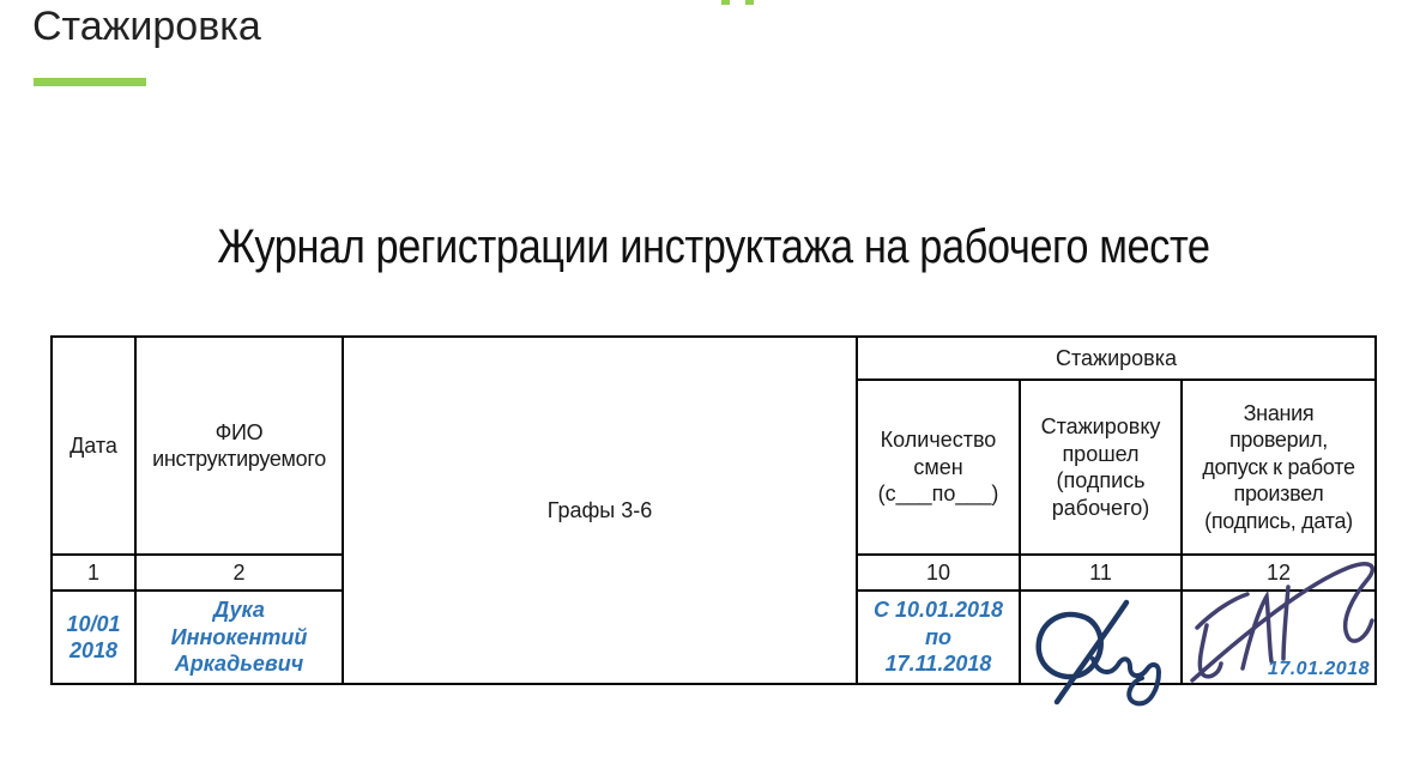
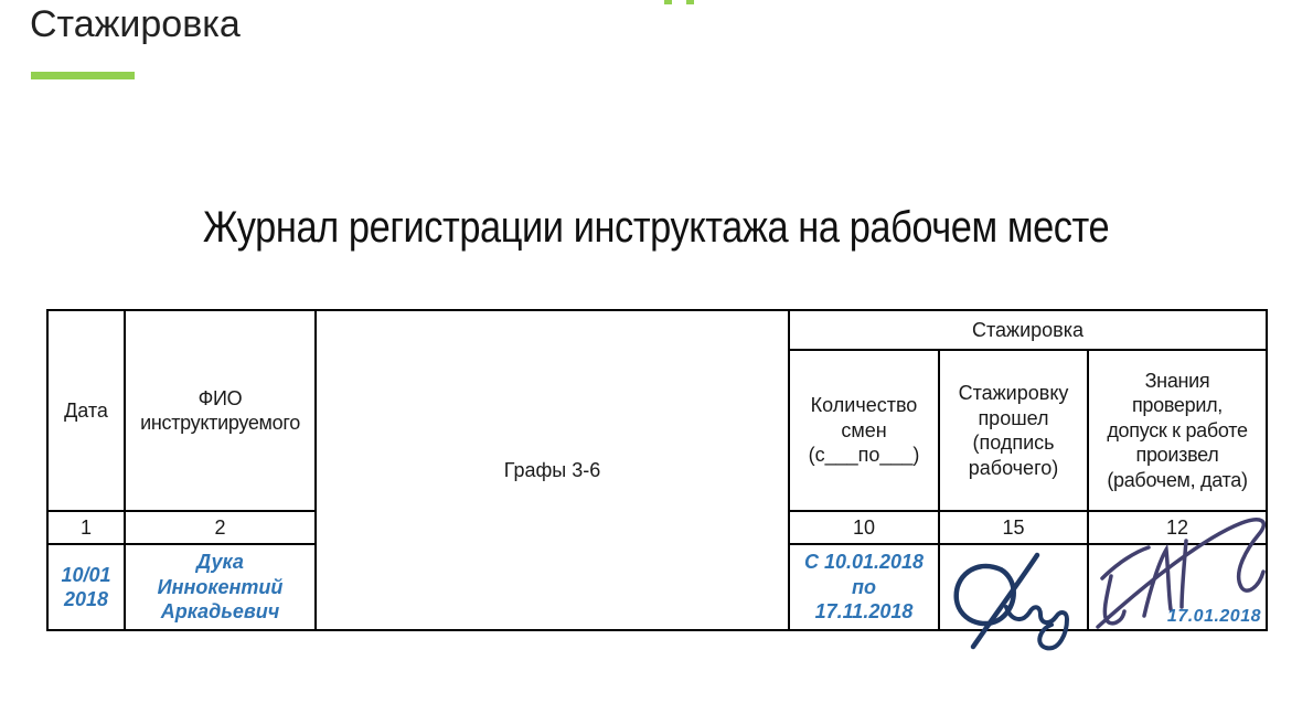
  Стажировка
- Журнал регистрации инструктажа на рабочего месте
+ Журнал регистрации инструктажа на рабочем месте
  Дата	ФИО инструктируемого	Графы 3-6	Стажировка
- Количество смен (с___по___)	Стажировку прошел (подпись рабочего)	Знания проверил, допуск к работе произвел (подпись, дата)
+ Количество смен (с___по___)	Стажировку прошел (подпись рабочего)	Знания проверил, допуск к работе произвел (рабочем, дата)
- 1	2	10	11	12
+ 1	2	10	15	12
  10/01 2018	Дука Иннокентий Аркадьевич	С 10.01.2018 по 17.11.2018		17.01.2018
